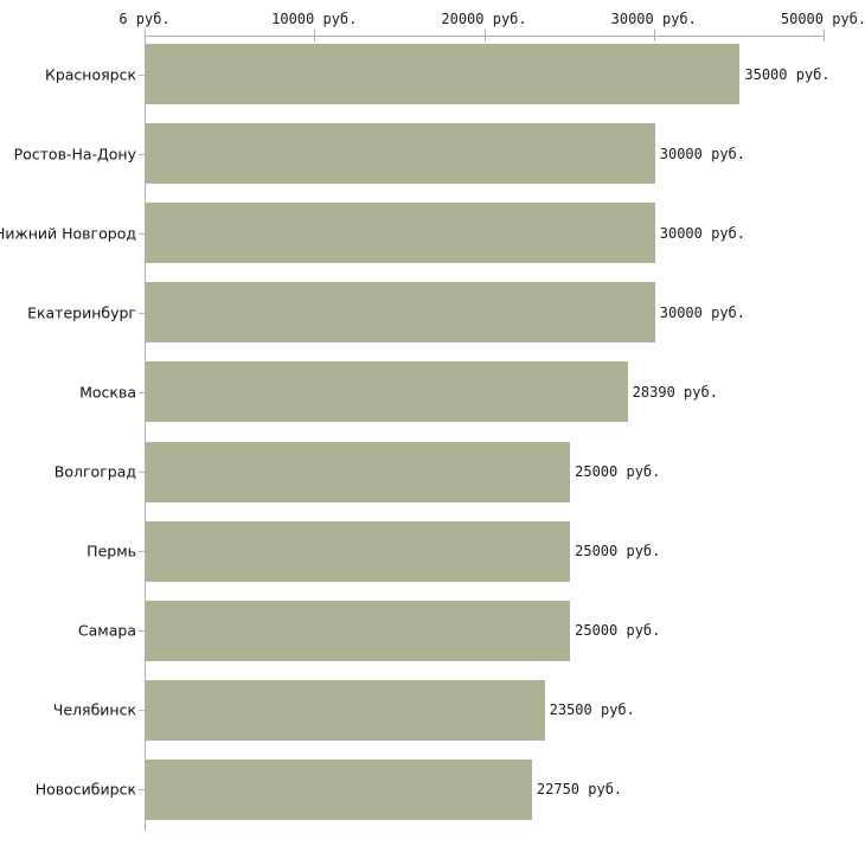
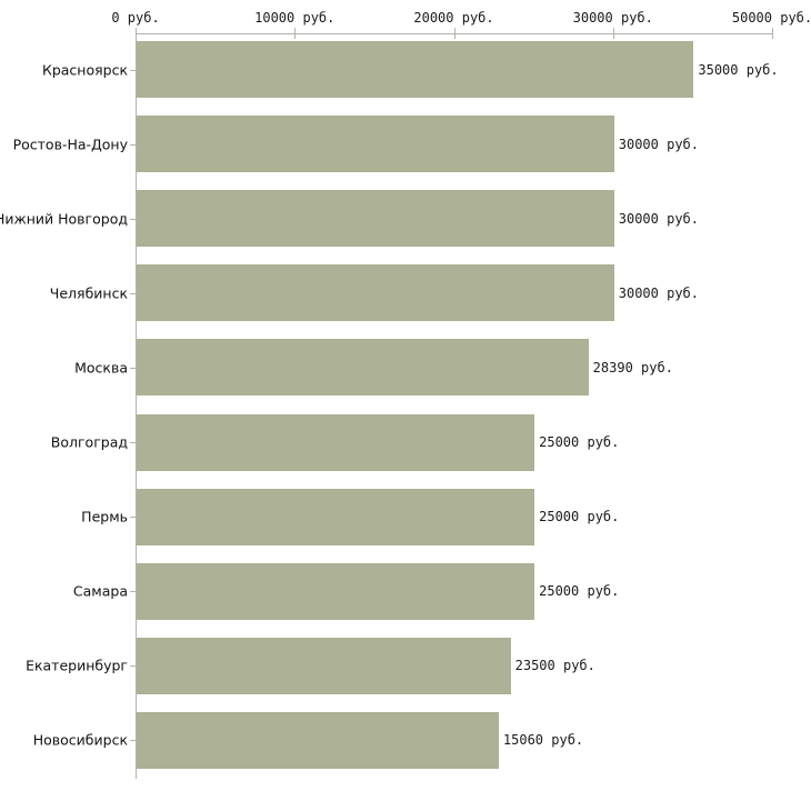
- 6 руб.
+ 0 руб.
  10000 руб.
  20000 руб.
  30000 руб.
  50000 руб.
  Красноярск
  35000 руб.
  Ростов-На-Дону
  30000 руб.
  ижний Новгород
  30000 руб.
- Екатеринбург
+ Челябинск
  30000 руб.
  Москва
  28390 руб.
  Волгоград
  25000 руб.
  Пермь
  25000 руб.
  Самара
  25000 руб.
- Челябинск
+ Екатеринбург
  23500 руб.
  Новосибирск
- 22750 руб.
+ 15060 руб.
